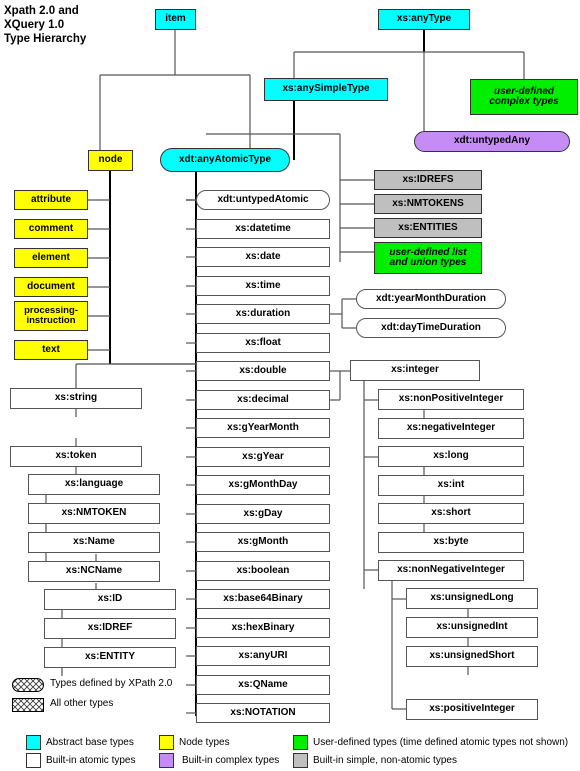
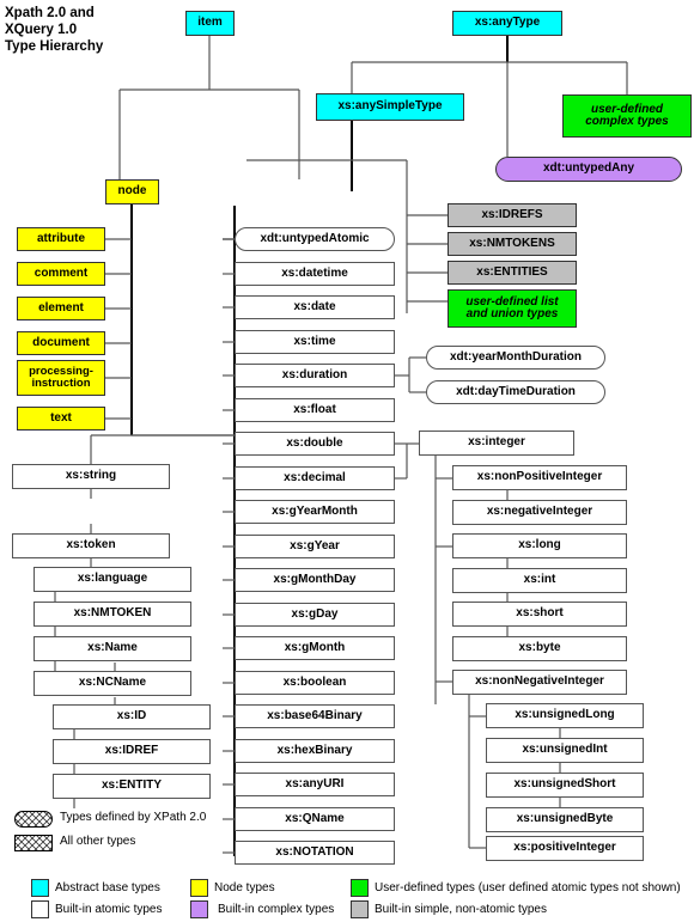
  Xpath 2.0 and
  XQuery 1.0
  Type Hierarchy
  item
  xs:anyType
  xs:anySimpleType
  user-defined
  complex types
  xdt:untypedAny
  node
- xdt:anyAtomicType
  xs:IDREFS
  xs:NMTOKENS
  xs:ENTITIES
  user-defined list
  and union types
  attribute
  comment
  element
  document
  processing-
  instruction
  text
  xdt:untypedAtomic
  xs:datetime
  xs:date
  xs:time
  xs:duration
  xs:float
  xs:double
  xs:decimal
  xs:gYearMonth
  xs:gYear
  xs:gMonthDay
  xs:gDay
  xs:gMonth
  xs:boolean
  xs:base64Binary
  xs:hexBinary
  xs:anyURI
  xs:QName
  xs:NOTATION
  xdt:yearMonthDuration
  xdt:dayTimeDuration
  xs:string
  xs:token
  xs:language
  xs:NMTOKEN
  xs:Name
  xs:NCName
  xs:ID
  xs:IDREF
  xs:ENTITY
  xs:integer
  xs:nonPositiveInteger
  xs:negativeInteger
  xs:long
  xs:int
  xs:short
  xs:byte
  xs:nonNegativeInteger
  xs:unsignedLong
  xs:unsignedInt
  xs:unsignedShort
+ xs:unsignedByte
  xs:positiveInteger
  Types defined by XPath 2.0
  All other types
  Abstract base types
  Node types
- User-defined types (time defined atomic types not shown)
+ User-defined types (user defined atomic types not shown)
  Built-in atomic types
  Built-in complex types
  Built-in simple, non-atomic types
